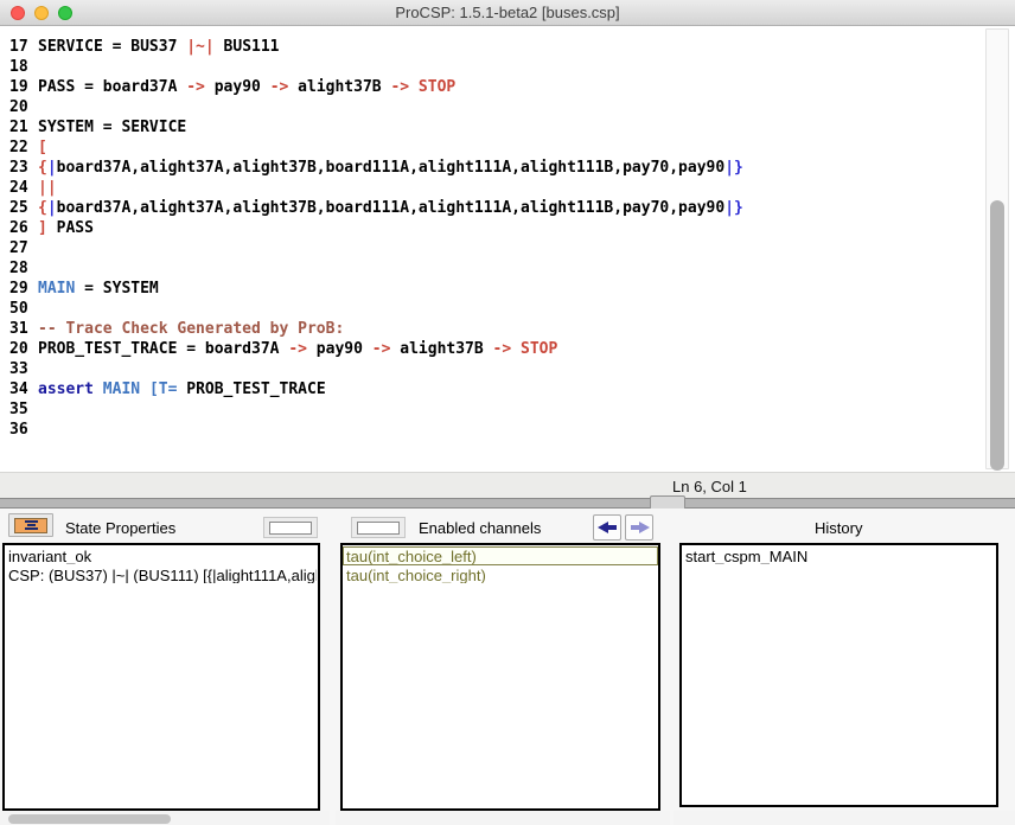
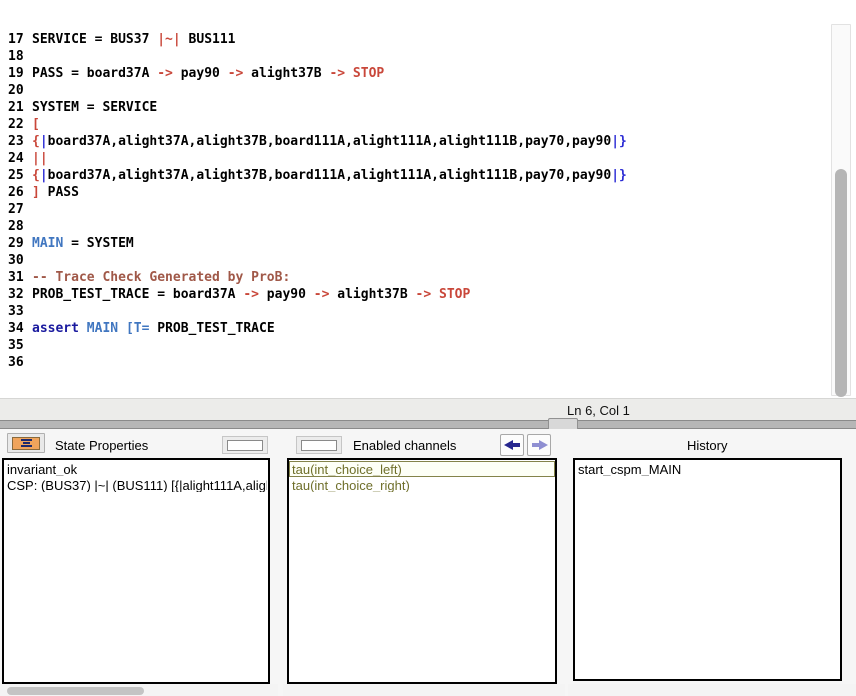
- ProCSP: 1.5.1-beta2 [buses.csp]
  17 SERVICE = BUS37 |~| BUS111
  18
  19 PASS = board37A -> pay90 -> alight37B -> STOP
  20
  21 SYSTEM = SERVICE
  22 [
  23 {|board37A,alight37A,alight37B,board111A,alight111A,alight111B,pay70,pay90|}
  24 ||
  25 {|board37A,alight37A,alight37B,board111A,alight111A,alight111B,pay70,pay90|}
  26 ] PASS
  27
  28
  29 MAIN = SYSTEM
- 50
+ 30
  31 -- Trace Check Generated by ProB:
- 20 PROB_TEST_TRACE = board37A -> pay90 -> alight37B -> STOP
+ 32 PROB_TEST_TRACE = board37A -> pay90 -> alight37B -> STOP
  33
  34 assert MAIN [T= PROB_TEST_TRACE
  35
  36
  Ln 6, Col 1
  State Properties
  invariant_ok
  CSP: (BUS37) |~| (BUS111) [{|alight111A,alig
  Enabled channels
  tau(int_choice_left)
  tau(int_choice_right)
  History
  start_cspm_MAIN
